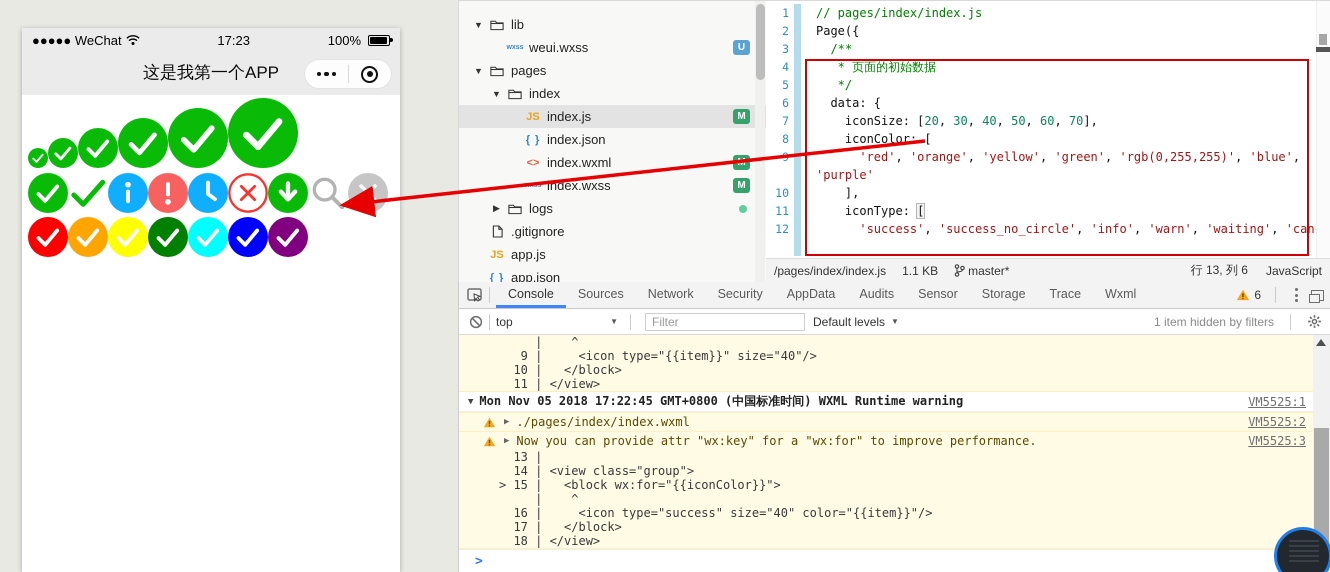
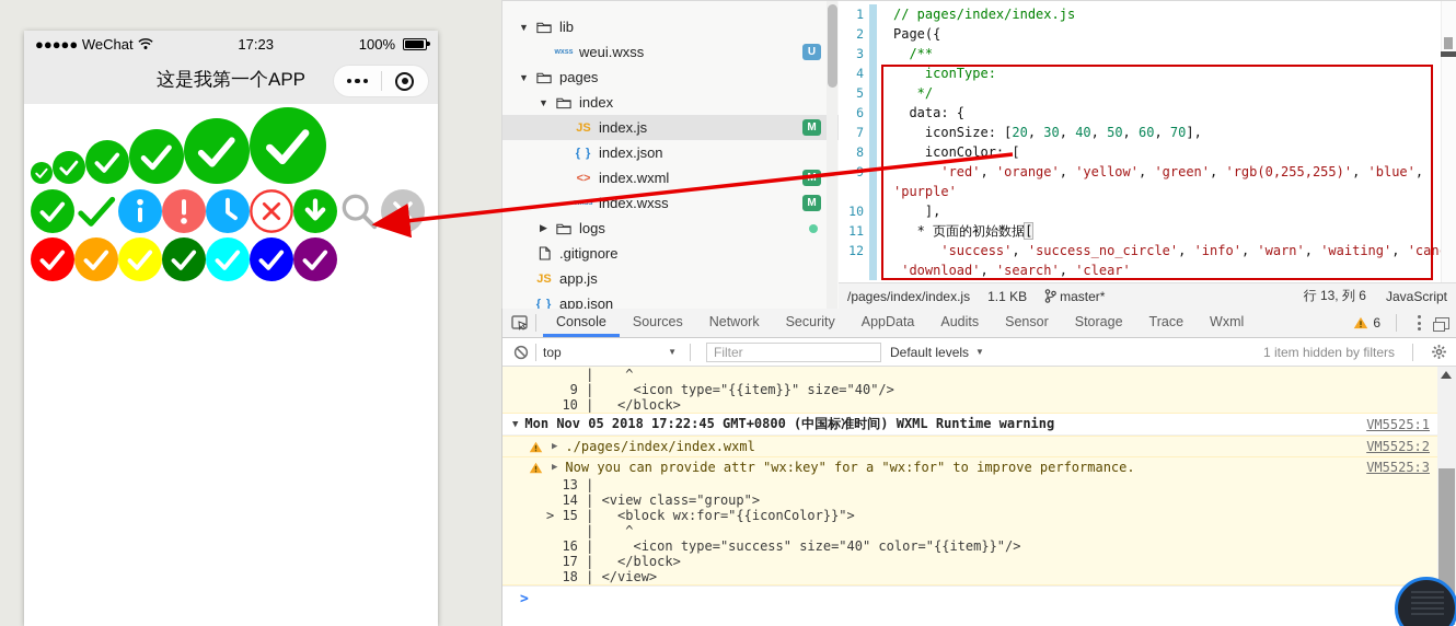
  ●●●●● WeChat
  17:23
  100%
  这是我第一个APP
  ▼
  lib
  weui.wxss
  U
  ▼
  pages
  ▼
  index
  JS
  index.js
  M
  { }
  index.json
  <>
  index.wxml
  index.wxss
  M
  ▶
  logs
  .gitignore
  JS
  app.js
  { }
  app.json
  1
  // pages/index/index.js
  2
  Page({
  3
  /**
  4
- * 页面的初始数据
+ iconType:
  5
  */
  6
  data: {
  7
  iconSize: [20, 30, 40, 50, 60, 70],
  8
  iconColor: [
  'red', 'orange', 'yellow', 'green', 'rgb(0,255,255)', 'blue',
  'purple'
  10
  ],
  11
- iconType: [
+ * 页面的初始数据[
  12
  'success', 'success_no_circle', 'info', 'warn', 'waiting', 'can
+ 'download', 'search', 'clear'
  /pages/index/index.js
  1.1 KB
  master*
  行 13, 列 6
  JavaScript
  Console
  Sources
  Network
  Security
  AppData
  Audits
  Sensor
  Storage
  Trace
  Wxml
  6
  top
  ▼
  Filter
  Default levels
  ▼
  1 item hidden by filters
  | ^
  9 | <icon type="{{item}}" size="40"/>
  10 | </block>
- 11 | </view>
  ▼
  Mon Nov 05 2018 17:22:45 GMT+0800 (中国标准时间) WXML Runtime warning
  VM5525:1
  ▶
  ./pages/index/index.wxml
  VM5525:2
  ▶
  Now you can provide attr "wx:key" for a "wx:for" to improve performance.
  VM5525:3
  13 |
  14 | <view class="group">
  > 15 | <block wx:for="{{iconColor}}">
  | ^
  16 | <icon type="success" size="40" color="{{item}}"/>
  17 | </block>
  18 | </view>
  >
